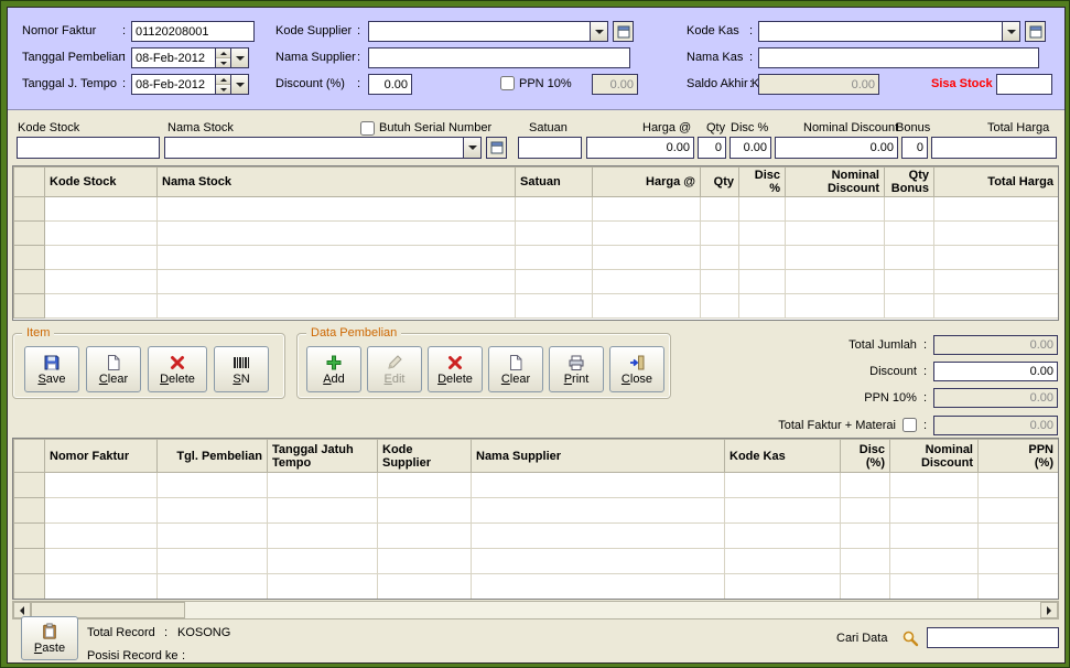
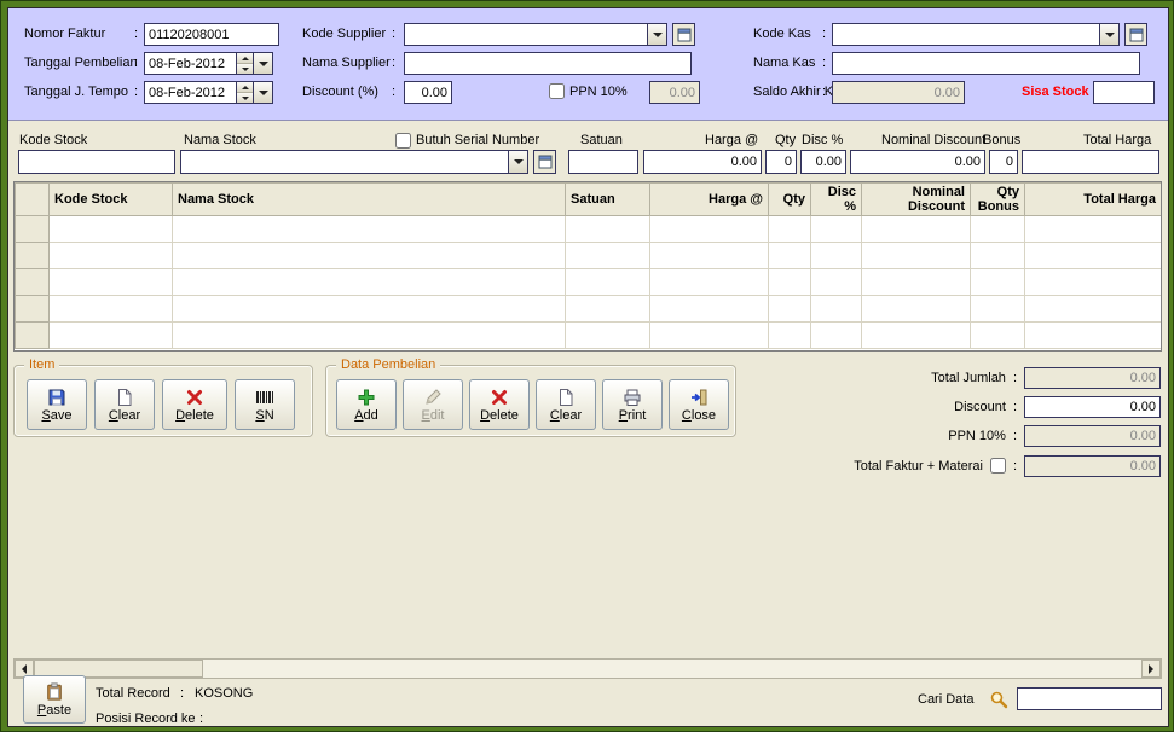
  Nomor Faktur
  :
  01120208001
  Kode Supplier
  :
  Kode Kas
  :
  Tanggal Pembelian
  :
  08-Feb-2012
  Nama Supplier
  :
  Nama Kas
  :
  Tanggal J. Tempo
  :
  08-Feb-2012
  Discount (%)
  :
  0.00
  PPN 10%
  0.00
  Saldo Akhir K
  :
  0.00
  Sisa Stock
  Kode Stock
  Nama Stock
  Butuh Serial Number
  Satuan
  Harga @
  Qty
  Disc %
  Nominal Discount
  Bonus
  Total Harga
  0.00
  0
  0.00
  0.00
  0
  	Kode Stock	Nama Stock	Satuan	Harga @	Qty	Disc %	Nominal Discount	Qty Bonus	Total Harga
  Item
  Save
  Clear
  Delete
  SN
  Data Pembelian
  Add
  Edit
  Delete
  Clear
  Print
  Close
  Total Jumlah
  :
  0.00
  Discount
  :
  0.00
  PPN 10%
  :
  0.00
  Total Faktur + Materai
  :
  0.00
- 	Nomor Faktur	Tgl. Pembelian	Tanggal Jatuh Tempo	Kode Supplier	Nama Supplier	Kode Kas	Disc (%)	Nominal Discount	PPN (%)
  Paste
  Total Record
  :
  KOSONG
  Posisi Record ke
  :
  Cari Data
